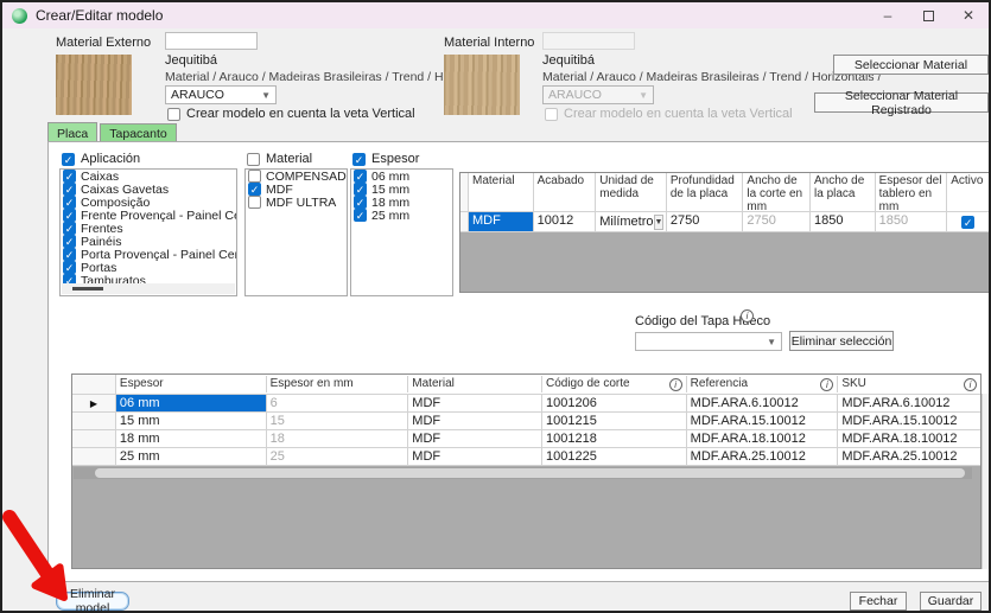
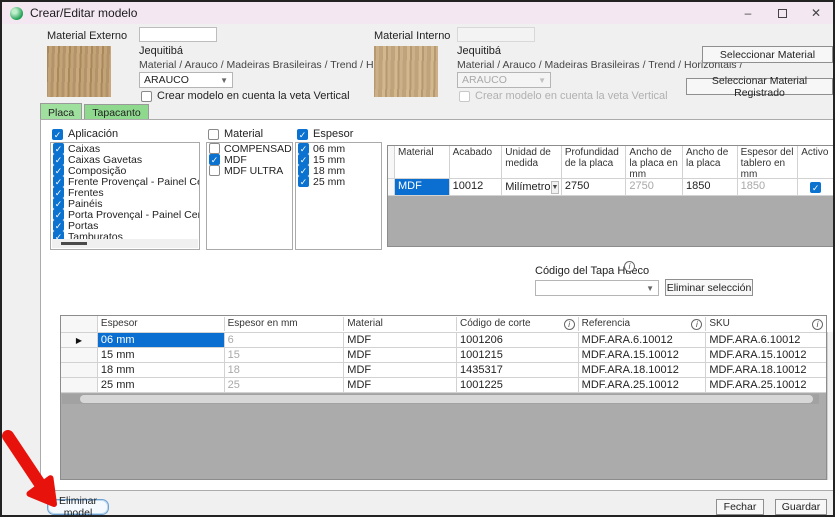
  Crear/Editar modelo
  –
  ✕
  Material Externo
  Jequitibá
  Material / Arauco / Madeiras Brasileiras / Trend / H
  ARAUCO
  ▼
  Crear modelo en cuenta la veta Vertical
  Material Interno
  Jequitibá
  Material / Arauco / Madeiras Brasileiras / Trend / Horizontais /
  ARAUCO
  ▼
  Crear modelo en cuenta la veta Vertical
  Seleccionar Material
  Seleccionar Material Registrado
  Placa
  Tapacanto
  Aplicación
  Caixas
  Caixas Gavetas
  Composição
  Frentes
  Painéis
  Portas
  Tamburatos
  Material
  COMPENSAD
  MDF
  MDF ULTRA
  Espesor
  06 mm
  15 mm
  18 mm
  25 mm
  Material
  Acabado
  Unidad de medida
  Profundidad de la placa
- Ancho de la corte en mm
+ Ancho de la placa en mm
  Ancho de la placa
  Espesor del tablero en mm
  Activo
  MDF
  10012
  Milímetro
  2750
  2750
  1850
  1850
  Código del Tapa Heco
  ▼
  Eliminar selección
  Espesor
  Espesor en mm
  Material
  Código de corte
  Referencia
  SKU
  ▶
  06 mm
  6
  MDF
  1001206
  MDF.ARA.6.10012
  MDF.ARA.6.10012
  15 mm
  15
  MDF
  1001215
  MDF.ARA.15.10012
  MDF.ARA.15.10012
  18 mm
  18
  MDF
- 1001218
+ 1435317
  MDF.ARA.18.10012
  MDF.ARA.18.10012
  25 mm
  25
  MDF
  1001225
  MDF.ARA.25.10012
  MDF.ARA.25.10012
  Eliminar model
  Fechar
  Guardar
